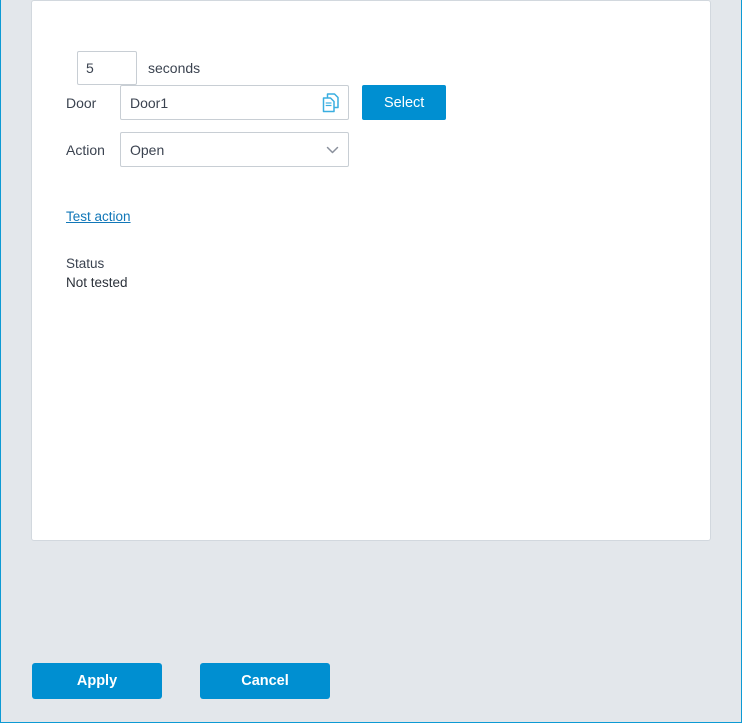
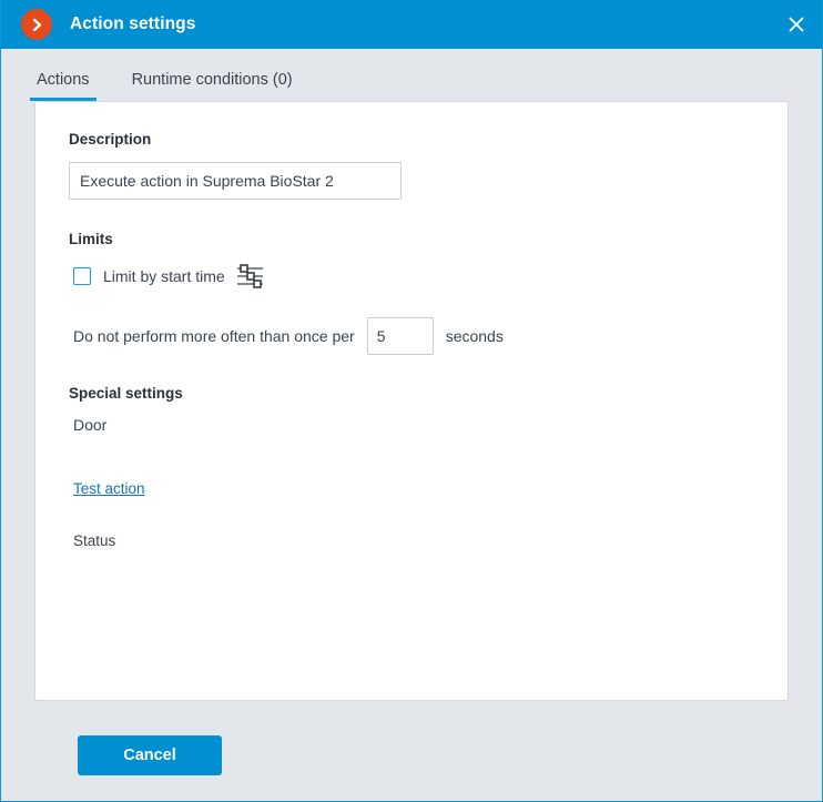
+ Action settings
+ Actions
+ Runtime conditions (0)
+ Description
+ Execute action in Suprema BioStar 2
+ Limits
+ Limit by start time
+ Do not perform more often than once per
  5
  seconds
+ Special settings
  Door
- Door1
- Select
- Action
- Open
  Test action
  Status
- Not tested
- Apply
  Cancel
